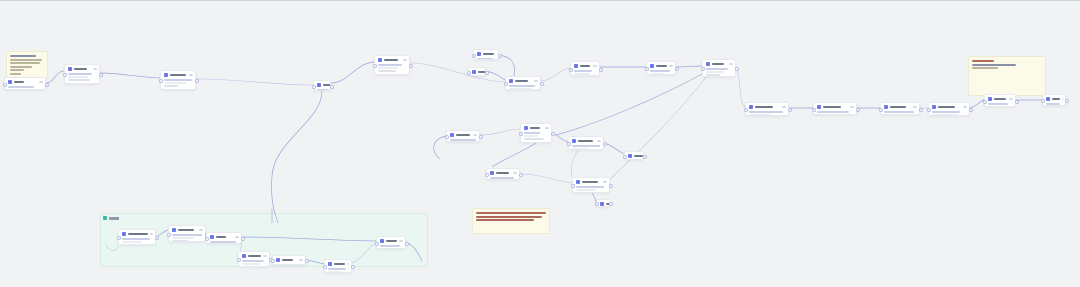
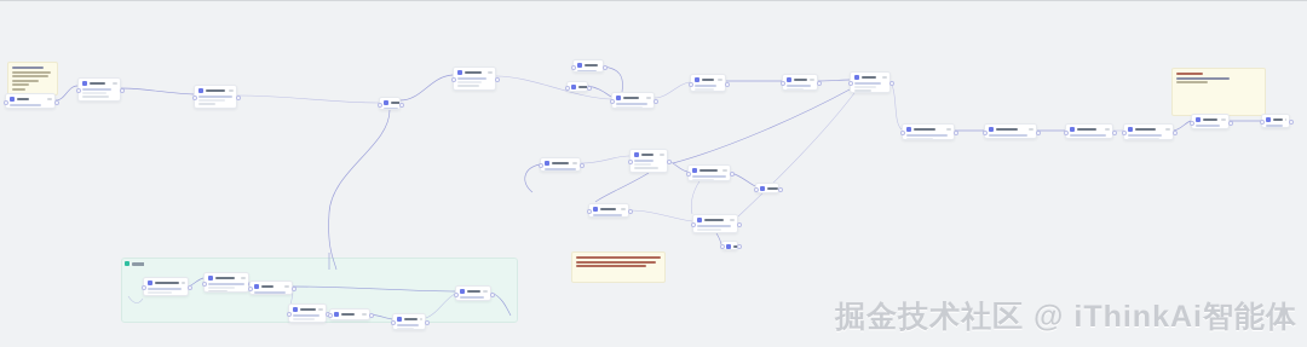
+ 掘金技术社区 @ iThinkAi智能体
